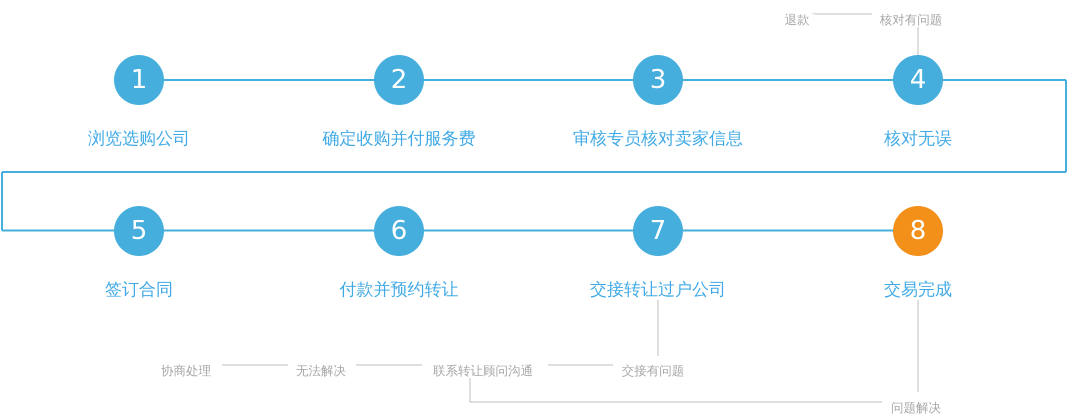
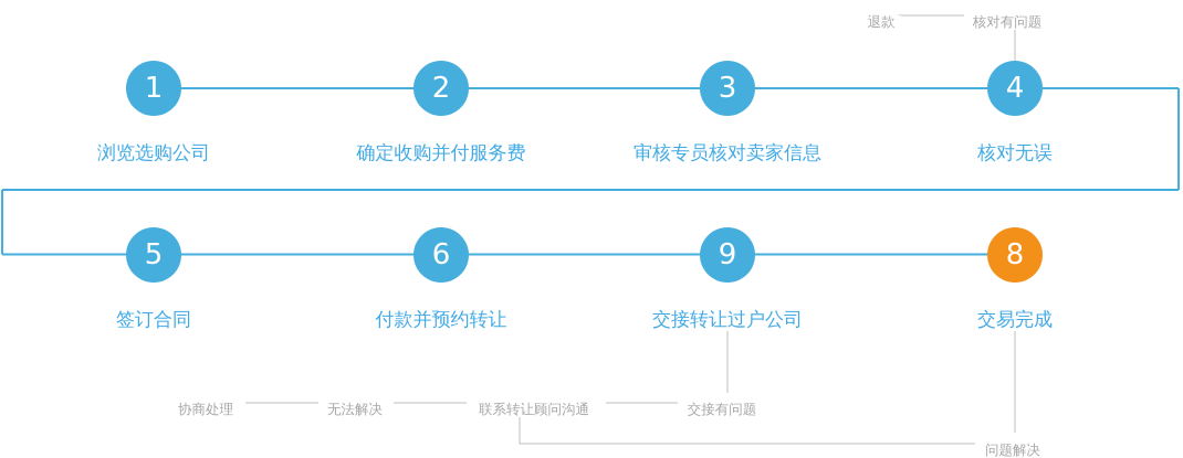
  1
  浏览选购公司
  2
  确定收购并付服务费
  3
  审核专员核对卖家信息
  4
  核对无误
  5
  签订合同
  6
  付款并预约转让
- 7
+ 9
  交接转让过户公司
  8
  交易完成
  退款
  核对有问题
  协商处理
  无法解决
  联系转让顾问沟通
  交接有问题
  问题解决
